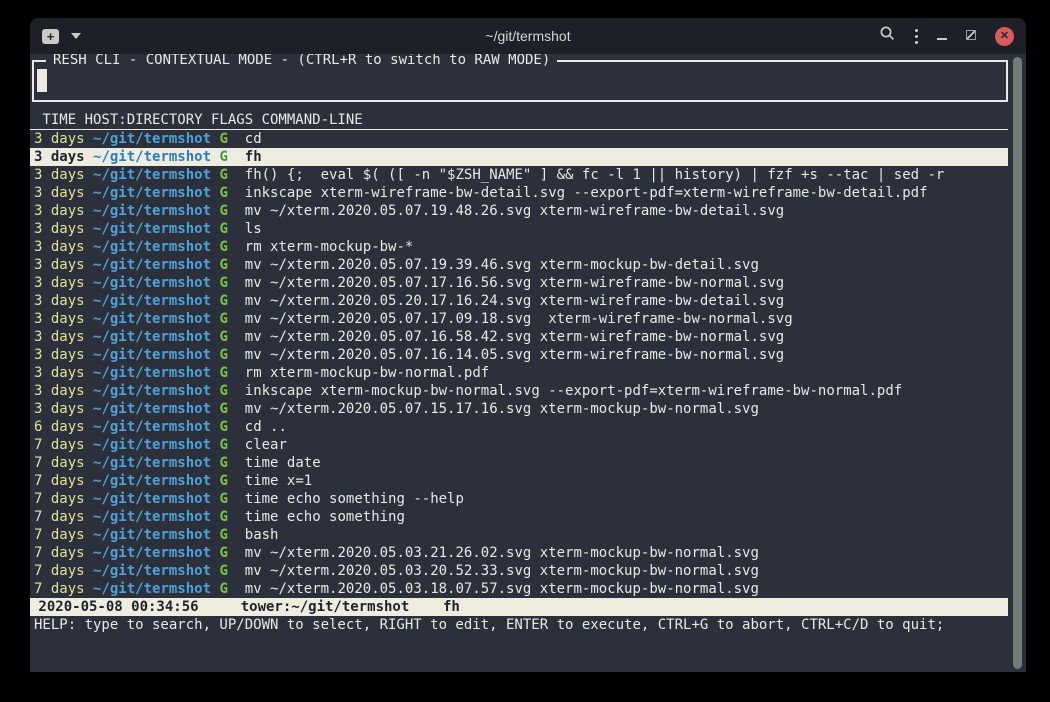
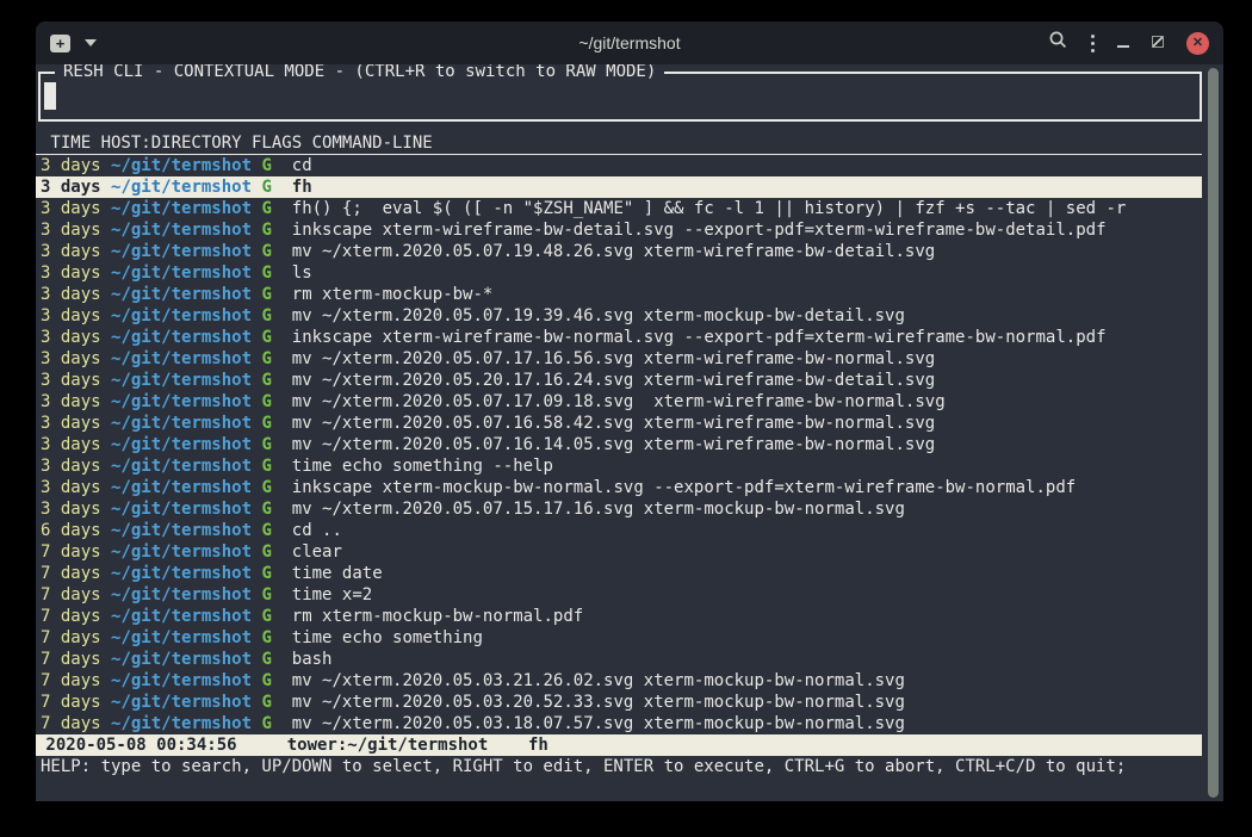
  +
  ~/git/termshot
  ✕
  RESH CLI - CONTEXTUAL MODE - (CTRL+R to switch to RAW MODE)
  TIME HOST:DIRECTORY FLAGS COMMAND-LINE
  3 days ~/git/termshot G cd
  3 days ~/git/termshot G fh
  3 days ~/git/termshot G fh() {; eval $( ([ -n "$ZSH_NAME" ] && fc -l 1 || history) | fzf +s --tac | sed -r
  3 days ~/git/termshot G inkscape xterm-wireframe-bw-detail.svg --export-pdf=xterm-wireframe-bw-detail.pdf
  3 days ~/git/termshot G mv ~/xterm.2020.05.07.19.48.26.svg xterm-wireframe-bw-detail.svg
  3 days ~/git/termshot G ls
  3 days ~/git/termshot G rm xterm-mockup-bw-*
  3 days ~/git/termshot G mv ~/xterm.2020.05.07.19.39.46.svg xterm-mockup-bw-detail.svg
+ 3 days ~/git/termshot G inkscape xterm-wireframe-bw-normal.svg --export-pdf=xterm-wireframe-bw-normal.pdf
  3 days ~/git/termshot G mv ~/xterm.2020.05.07.17.16.56.svg xterm-wireframe-bw-normal.svg
  3 days ~/git/termshot G mv ~/xterm.2020.05.20.17.16.24.svg xterm-wireframe-bw-detail.svg
  3 days ~/git/termshot G mv ~/xterm.2020.05.07.17.09.18.svg xterm-wireframe-bw-normal.svg
  3 days ~/git/termshot G mv ~/xterm.2020.05.07.16.58.42.svg xterm-wireframe-bw-normal.svg
  3 days ~/git/termshot G mv ~/xterm.2020.05.07.16.14.05.svg xterm-wireframe-bw-normal.svg
- 3 days ~/git/termshot G rm xterm-mockup-bw-normal.pdf
+ 3 days ~/git/termshot G time echo something --help
  3 days ~/git/termshot G inkscape xterm-mockup-bw-normal.svg --export-pdf=xterm-wireframe-bw-normal.pdf
  3 days ~/git/termshot G mv ~/xterm.2020.05.07.15.17.16.svg xterm-mockup-bw-normal.svg
  6 days ~/git/termshot G cd ..
  7 days ~/git/termshot G clear
  7 days ~/git/termshot G time date
- 7 days ~/git/termshot G time x=1
+ 7 days ~/git/termshot G time x=2
- 7 days ~/git/termshot G time echo something --help
+ 7 days ~/git/termshot G rm xterm-mockup-bw-normal.pdf
  7 days ~/git/termshot G time echo something
  7 days ~/git/termshot G bash
  7 days ~/git/termshot G mv ~/xterm.2020.05.03.21.26.02.svg xterm-mockup-bw-normal.svg
  7 days ~/git/termshot G mv ~/xterm.2020.05.03.20.52.33.svg xterm-mockup-bw-normal.svg
  7 days ~/git/termshot G mv ~/xterm.2020.05.03.18.07.57.svg xterm-mockup-bw-normal.svg
  2020-05-08 00:34:56 tower:~/git/termshot fh
  HELP: type to search, UP/DOWN to select, RIGHT to edit, ENTER to execute, CTRL+G to abort, CTRL+C/D to quit;
